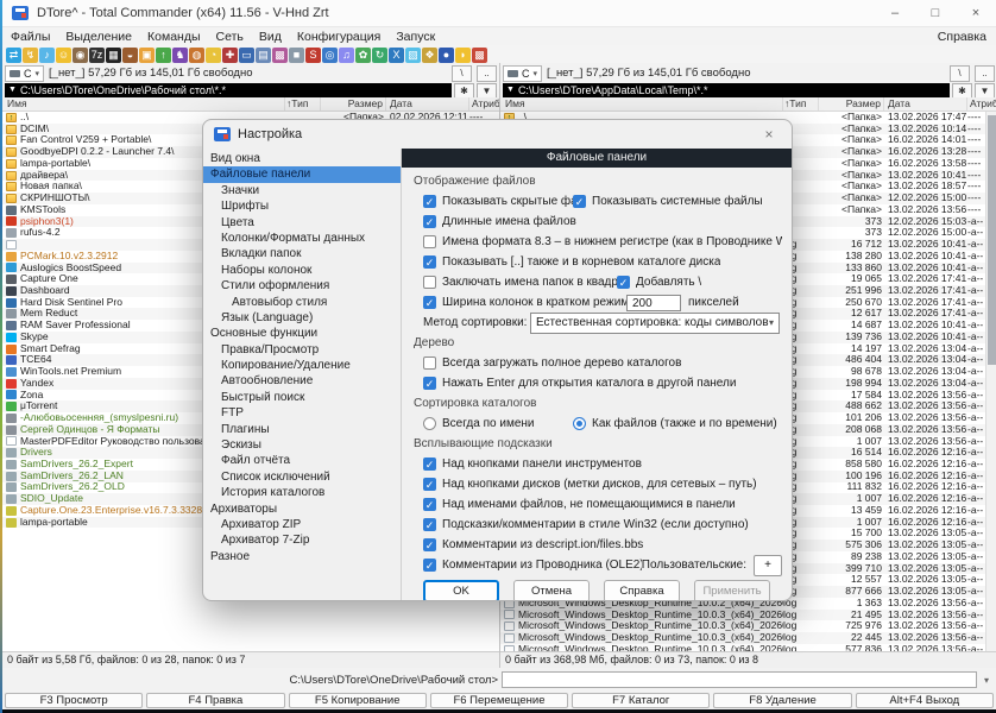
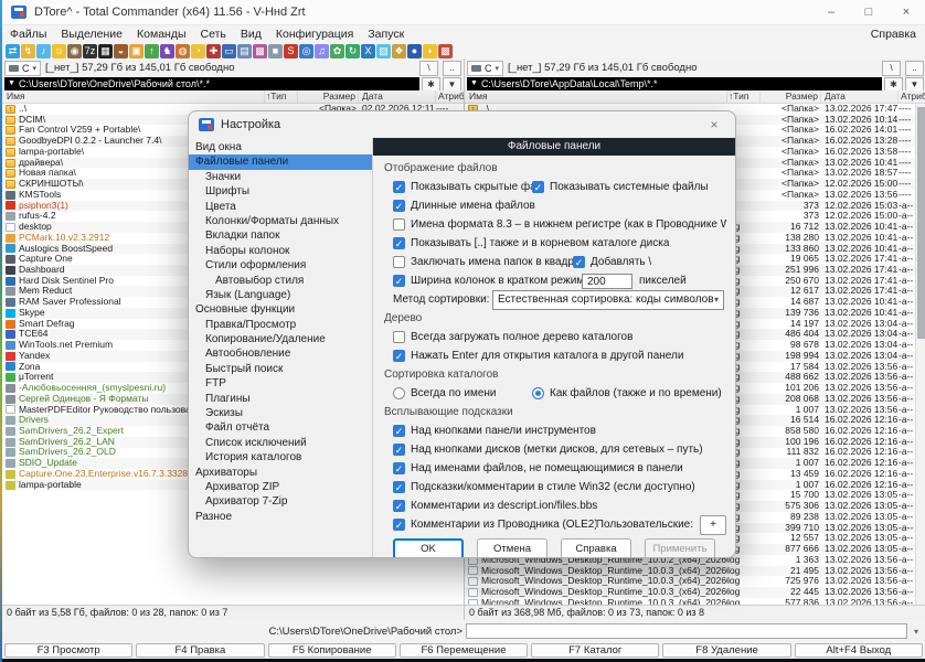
  DTore^ - Total Commander (x64) 11.56 - V-Hнd Zrt
  –
  □
  ×
  Файлы
  Выделение
  Команды
  Сеть
  Вид
  Конфигурация
  Запуск
  Справка
  ⇄
  ↯
  ♪
  ☺
  ◉
  7z
  ▦
  ◒
  ▣
  ↑
  ♞
  ◍
  ◔
  ✚
  ▭
  ▤
  ▩
  ■
  S
  ◎
  ♫
  ✿
  ↻
  X
  ▧
  ❖
  ●
  ◗
  ▩
  C
  [_нет_] 57,29 Гб из 145,01 Гб свободно
  \
  ..
  C:\Users\DTore\OneDrive\Рабочий стол\*.*
  ✱
  ▼
  Имя
  ↑Тип
  Размер
  Дата
  ..\
  <Папка>
  02.02.2026 12:11
  ----
  DCIM\
  Fan Control V259 + Portable\
  GoodbyeDPI 0.2.2 - Launcher 7.4\
  lampa-portable\
  драйвера\
  Новая папка\
  СКРИНШОТЫ\
  KMSTools
  psiphon3(1)
  rufus-4.2
+ desktop
  PCMark.10.v2.3.2912
  Auslogics BoostSpeed
  Capture One
  Dashboard
  Hard Disk Sentinel Pro
  Mem Reduct
  RAM Saver Professional
  Skype
  Smart Defrag
  TCE64
  WinTools.net Premium
  Yandex
  Zona
  μTorrent
  -Алюбовьосенняя_(smyslpesni.ru)
  Сергей Одинцов - Я Форматы
  MasterPDFEditor Руководство пользов
  Drivers
  SamDrivers_26.2_Expert
  SamDrivers_26.2_LAN
  SamDrivers_26.2_OLD
  SDIO_Update
  Capture.One.23.Enterprise.v16.7.3.3328
  lampa-portable
  0 байт из 5,58 Гб, файлов: 0 из 28, папок: 0 из 7
  C
  [_нет_] 57,29 Гб из 145,01 Гб свободно
  \
  ..
  C:\Users\DTore\AppData\Local\Temp\*.*
  ✱
  ▼
  Имя
  ↑Тип
  Размер
  Дата
  ..\
  <Папка>
  13.02.2026 17:47
  ----
  <Папка>
  13.02.2026 10:14
  ----
  <Папка>
  16.02.2026 14:01
  ----
  <Папка>
  16.02.2026 13:28
  ----
  <Папка>
  16.02.2026 13:58
  ----
  <Папка>
  13.02.2026 10:41
  ----
  <Папка>
  13.02.2026 18:57
  ----
  <Папка>
  12.02.2026 15:00
  ----
  <Папка>
  13.02.2026 13:56
  ----
  373
  12.02.2026 15:03
  -a--
  373
  12.02.2026 15:00
  -a--
  16 712
  13.02.2026 10:41
  -a--
  138 280
  13.02.2026 10:41
  -a--
  133 860
  13.02.2026 10:41
  -a--
  19 065
  13.02.2026 17:41
  -a--
  251 996
  13.02.2026 17:41
  -a--
  250 670
  13.02.2026 17:41
  -a--
  12 617
  13.02.2026 17:41
  -a--
  14 687
  13.02.2026 10:41
  -a--
  139 736
  13.02.2026 10:41
  -a--
  14 197
  13.02.2026 13:04
  -a--
  486 404
  13.02.2026 13:04
  -a--
  98 678
  13.02.2026 13:04
  -a--
  198 994
  13.02.2026 13:04
  -a--
  17 584
  13.02.2026 13:56
  -a--
  488 662
  13.02.2026 13:56
  -a--
  101 206
  13.02.2026 13:56
  -a--
  208 068
  13.02.2026 13:56
  -a--
  1 007
  13.02.2026 13:56
  -a--
  16 514
  16.02.2026 12:16
  -a--
  858 580
  16.02.2026 12:16
  -a--
  100 196
  16.02.2026 12:16
  -a--
  111 832
  16.02.2026 12:16
  -a--
  1 007
  16.02.2026 12:16
  -a--
  13 459
  16.02.2026 12:16
  -a--
  1 007
  16.02.2026 12:16
  -a--
  15 700
  13.02.2026 13:05
  -a--
  575 306
  13.02.2026 13:05
  -a--
  89 238
  13.02.2026 13:05
  -a--
  399 710
  13.02.2026 13:05
  -a--
  12 557
  13.02.2026 13:05
  -a--
  877 666
  13.02.2026 13:05
  -a--
  Microsoft_Windows_Desktop_Runtime_10.0.2_(x64)_2026
  log
  1 363
  13.02.2026 13:56
  -a--
  Microsoft_Windows_Desktop_Runtime_10.0.3_(x64)_2026
  log
  21 495
  13.02.2026 13:56
  -a--
  Microsoft_Windows_Desktop_Runtime_10.0.3_(x64)_2026
  log
  725 976
  13.02.2026 13:56
  -a--
  Microsoft_Windows_Desktop_Runtime_10.0.3_(x64)_2026
  log
  22 445
  13.02.2026 13:56
  -a--
  Microsoft_Windows_Desktop_Runtime_10.0.3_(x64)_2026
  log
  577 836
  13.02.2026 13:56
  -a--
  0 байт из 368,98 Мб, файлов: 0 из 73, папок: 0 из 8
  C:\Users\DTore\OneDrive\Рабочий стол>
  ▾
  F3 Просмотр
  F4 Правка
  F5 Копирование
  F6 Перемещение
  F7 Каталог
  F8 Удаление
  Alt+F4 Выход
  Настройка
  ×
  Вид окна
  Файловые панели
  Значки
  Шрифты
  Цвета
  Колонки/Форматы данных
  Вкладки папок
  Наборы колонок
  Стили оформления
  Автовыбор стиля
  Язык (Language)
  Основные функции
  Правка/Просмотр
  Копирование/Удаление
  Автообновление
  Быстрый поиск
  FTP
  Плагины
  Эскизы
  Файл отчёта
  Список исключений
  История каталогов
  Архиваторы
  Архиватор ZIP
  Архиватор 7-Zip
  Разное
  Файловые панели
  Отображение файлов
  ✓
  Показывать скрытые ф
  ✓
  Показывать системные файлы
  ✓
  Длинные имена файлов
  Имена формата 8.3 – в нижнем регистре (как в Проводнике W
  ✓
  Показывать [..] также и в корневом каталоге диска
  ✓
  Добавлять \
  ✓
  Ширина колонок в кратком режим
  200
  пикселей
  Метод сортировки:
  Естественная сортировка: коды символов
  ▾
  Дерево
  Всегда загружать полное дерево каталогов
  ✓
  Нажать Enter для открытия каталога в другой панели
  Сортировка каталогов
  Всегда по имени
  Как файлов (также и по времени)
  Всплывающие подсказки
  ✓
  Над кнопками панели инструментов
  ✓
  Над кнопками дисков (метки дисков, для сетевых – путь)
  ✓
  Над именами файлов, не помещающимися в панели
  ✓
  Подсказки/комментарии в стиле Win32 (если доступно)
  ✓
  Комментарии из descript.ion/files.bbs
  ✓
  Комментарии из Проводника (OLE2
  Пользовательские:
  +
  OK
  Отмена
  Справка
  Применить
